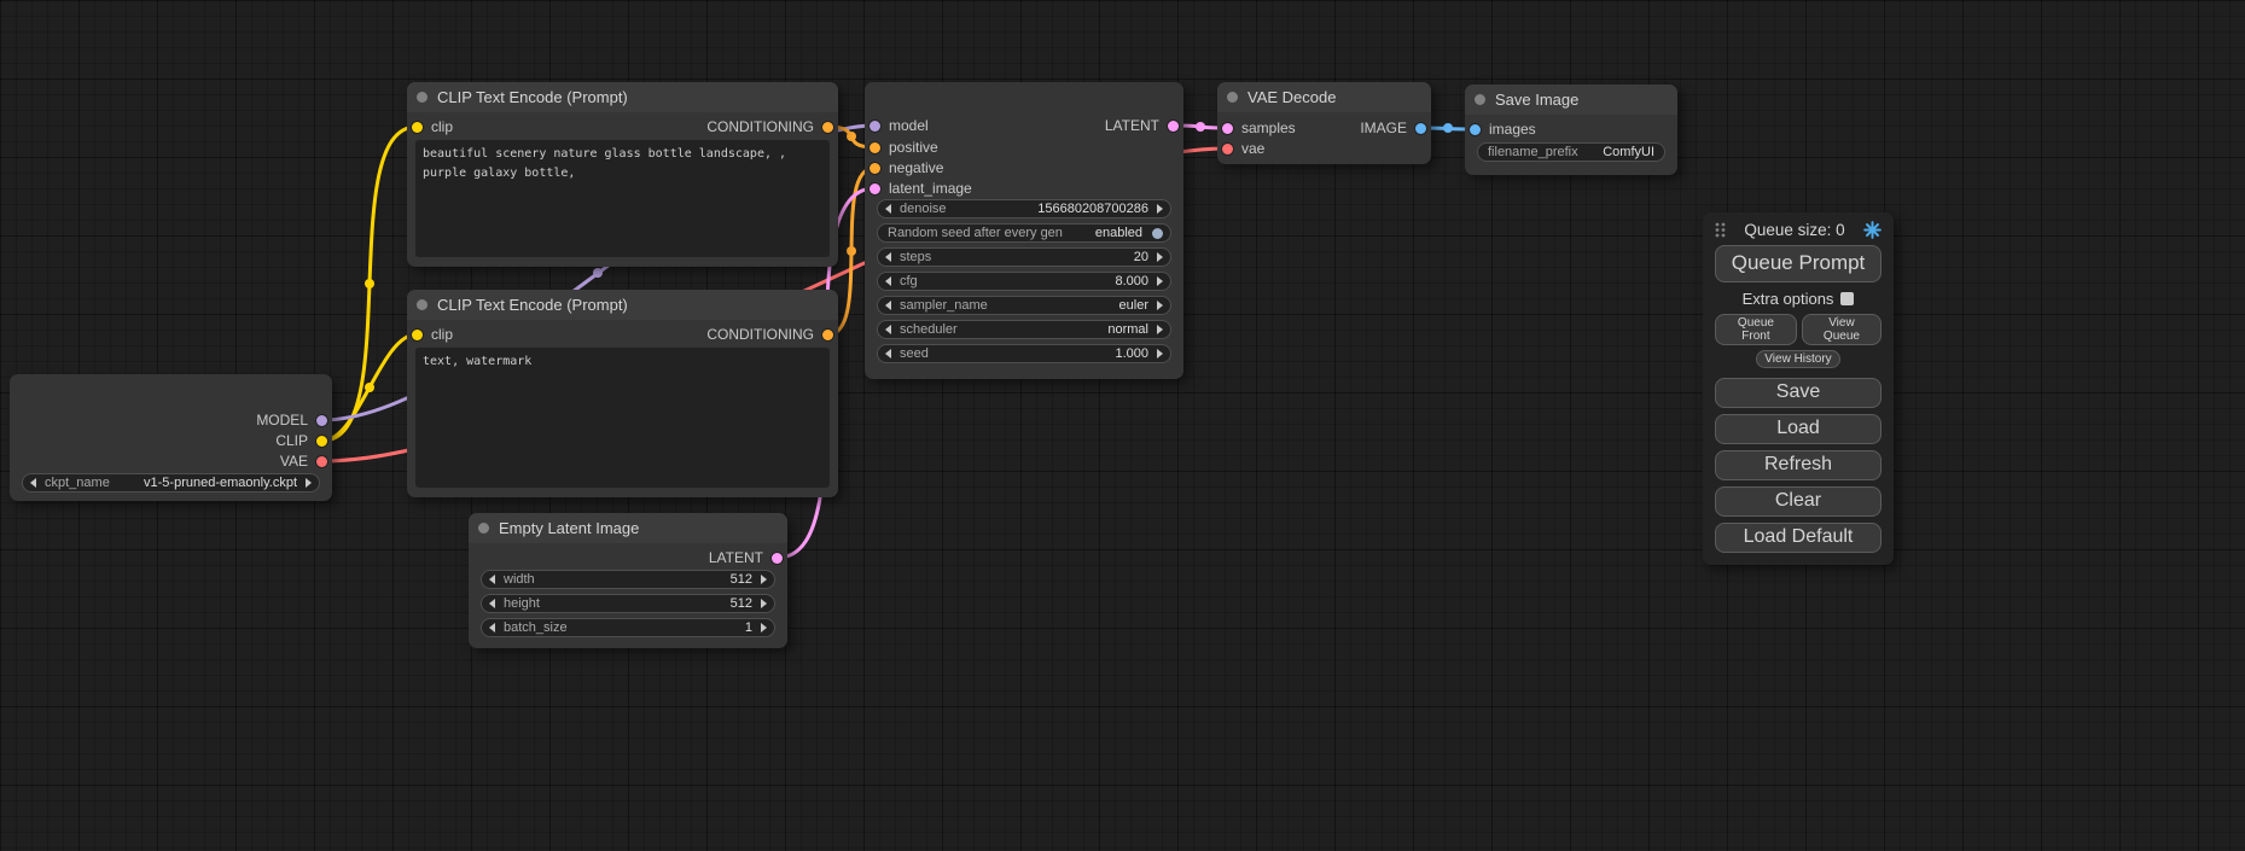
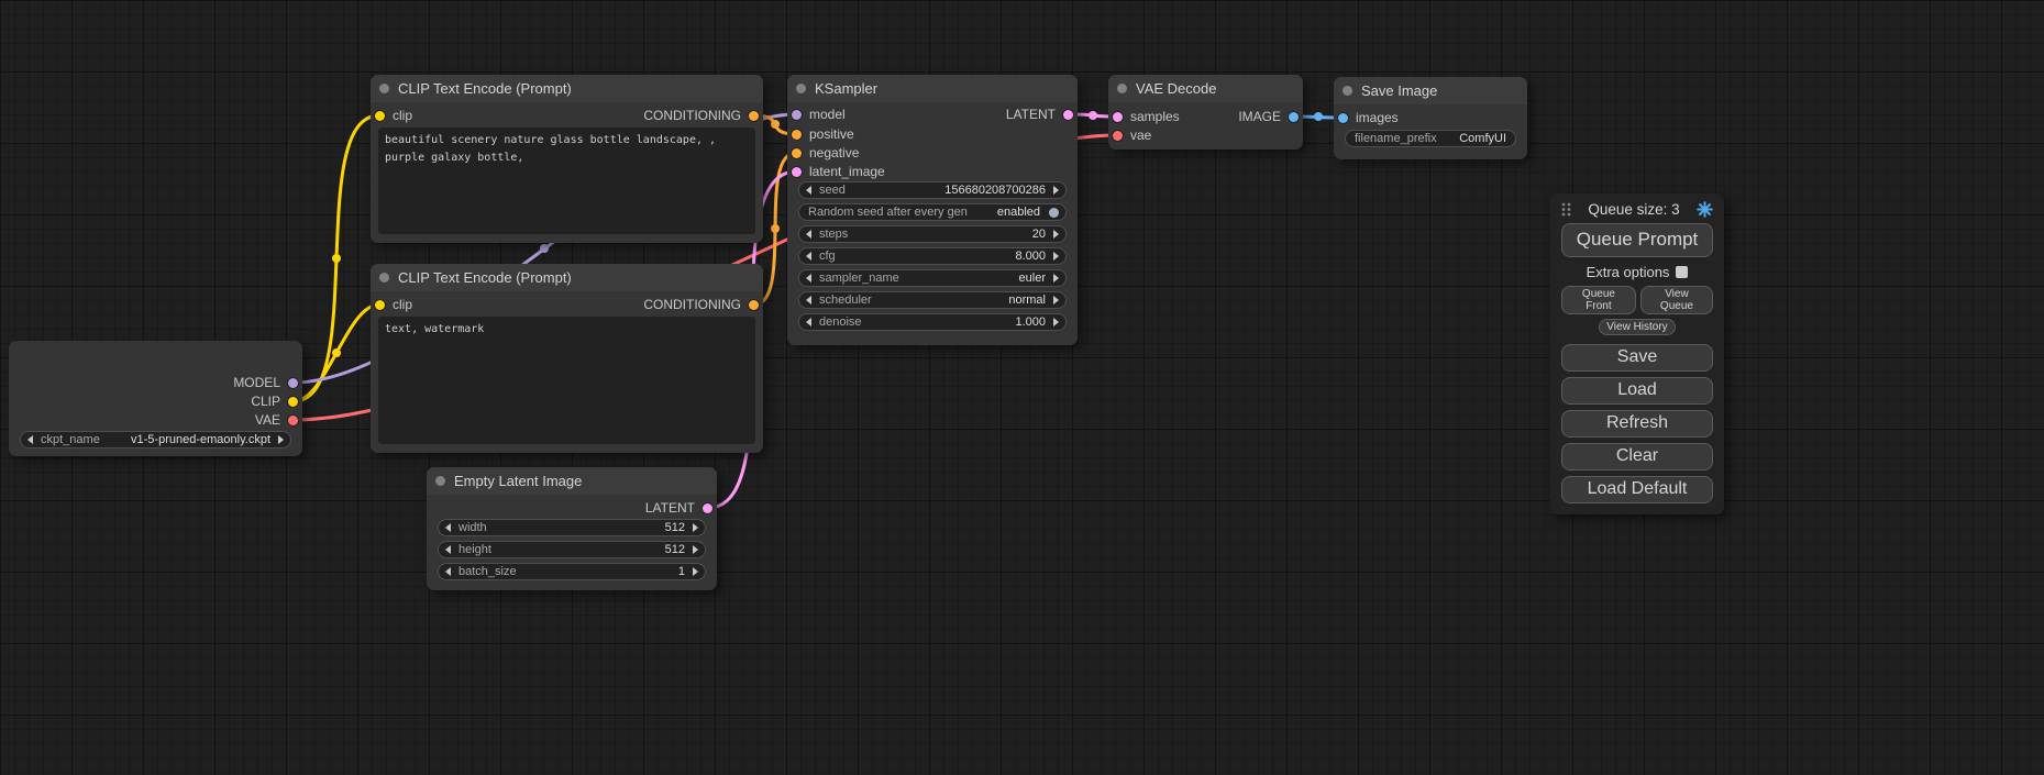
  MODEL
  CLIP
  VAE
  ckpt_name
  v1-5-pruned-emaonly.ckpt
  CLIP Text Encode (Prompt)
  clip
  CONDITIONING
  beautiful scenery nature glass bottle landscape, , purple galaxy bottle,
  CLIP Text Encode (Prompt)
  clip
  CONDITIONING
  text, watermark
  Empty Latent Image
  LATENT
  width
  512
  height
  512
  batch_size
  1
+ KSampler
  model
  positive
  negative
  latent_image
  LATENT
- denoise
+ seed
  156680208700286
  Random seed after every gen
  enabled
  steps
  20
  cfg
  8.000
  sampler_name
  euler
  scheduler
  normal
- seed
+ denoise
  1.000
  VAE Decode
  samples
  vae
  IMAGE
  Save Image
  images
  filename_prefix
  ComfyUI
- Queue size: 0
+ Queue size: 3
  Queue Prompt
  Extra options
  Queue Front
  View Queue
  View History
  Save
  Load
  Refresh
  Clear
  Load Default
